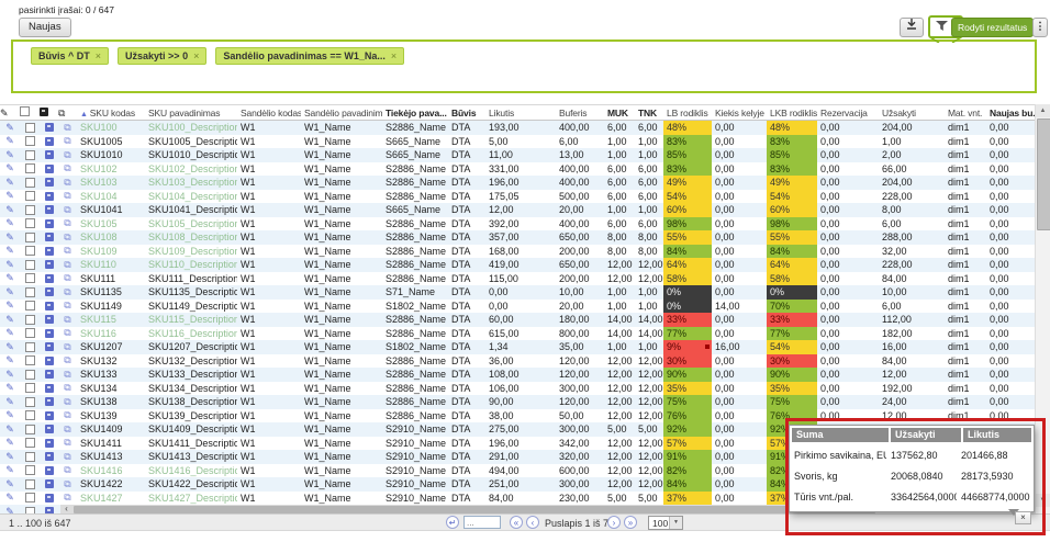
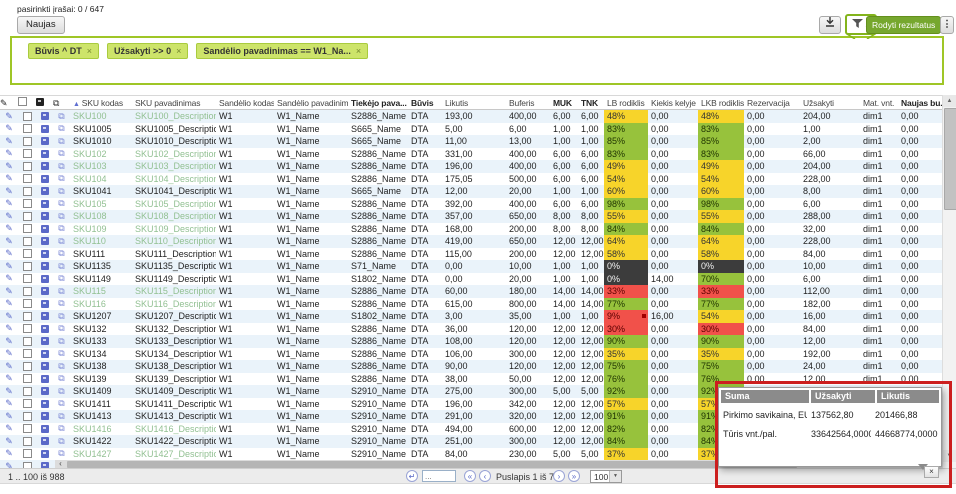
  pasirinkti įrašai: 0 / 647
  Naujas
  Rodyti rezultatus
  ⋮
  Būvis ^ DT
  ×
  Užsakyti >> 0
  ×
  Sandėlio pavadinimas == W1_Na...
  ×
  ✎
  ⧉
  SKU kodas
  SKU pavadinimas
  Sandėlio kodas
  Sandėlio pavadinim
  Tiekėjo pava...
  Būvis
  Likutis
  Buferis
  MUK
  TNK
  LB rodiklis
  Kiekis kelyje
  LKB rodiklis
  Rezervacija
  Užsakyti
  Mat. vnt.
  Naujas bu
  ✎
  ⧉
  SKU100
  SKU100_Descriptio
  W1
  W1_Name
  S2886_Name
  DTA
  193,00
  400,00
  6,00
  6,00
  48%
  0,00
  48%
  0,00
  204,00
  dim1
  0,00
  ✎
  ⧉
  SKU1005
  SKU1005_Descripti
  W1
  W1_Name
  S665_Name
  DTA
  5,00
  6,00
  1,00
  1,00
  83%
  0,00
  83%
  0,00
  1,00
  dim1
  0,00
  ✎
  ⧉
  SKU1010
  SKU1010_Descripti
  W1
  W1_Name
  S665_Name
  DTA
  11,00
  13,00
  1,00
  1,00
  85%
  0,00
  85%
  0,00
  2,00
  dim1
  0,00
  ✎
  ⧉
  SKU102
  SKU102_Descriptio
  W1
  W1_Name
  S2886_Name
  DTA
  331,00
  400,00
  6,00
  6,00
  83%
  0,00
  83%
  0,00
  66,00
  dim1
  0,00
  ✎
  ⧉
  SKU103
  SKU103_Descriptio
  W1
  W1_Name
  S2886_Name
  DTA
  196,00
  400,00
  6,00
  6,00
  49%
  0,00
  49%
  0,00
  204,00
  dim1
  0,00
  ✎
  ⧉
  SKU104
  SKU104_Descriptio
  W1
  W1_Name
  S2886_Name
  DTA
  175,05
  500,00
  6,00
  6,00
  54%
  0,00
  54%
  0,00
  228,00
  dim1
  0,00
  ✎
  ⧉
  SKU1041
  SKU1041_Descripti
  W1
  W1_Name
  S665_Name
  DTA
  12,00
  20,00
  1,00
  1,00
  60%
  0,00
  60%
  0,00
  8,00
  dim1
  0,00
  ✎
  ⧉
  SKU105
  SKU105_Descriptio
  W1
  W1_Name
  S2886_Name
  DTA
  392,00
  400,00
  6,00
  6,00
  98%
  0,00
  98%
  0,00
  6,00
  dim1
  0,00
  ✎
  ⧉
  SKU108
  SKU108_Descriptio
  W1
  W1_Name
  S2886_Name
  DTA
  357,00
  650,00
  8,00
  8,00
  55%
  0,00
  55%
  0,00
  288,00
  dim1
  0,00
  ✎
  ⧉
  SKU109
  SKU109_Descriptio
  W1
  W1_Name
  S2886_Name
  DTA
  168,00
  200,00
  8,00
  8,00
  84%
  0,00
  84%
  0,00
  32,00
  dim1
  0,00
  ✎
  ⧉
  SKU110
  SKU110_Description
  W1
  W1_Name
  S2886_Name
  DTA
  419,00
  650,00
  12,00
  12,00
  64%
  0,00
  64%
  0,00
  228,00
  dim1
  0,00
  ✎
  ⧉
  SKU111
  SKU111_Description
  W1
  W1_Name
  S2886_Name
  DTA
  115,00
  200,00
  12,00
  12,00
  58%
  0,00
  58%
  0,00
  84,00
  dim1
  0,00
  ✎
  ⧉
  SKU1135
  SKU1135_Descriptio
  W1
  W1_Name
  S71_Name
  DTA
  0,00
  10,00
  1,00
  1,00
  0%
  0,00
  0%
  0,00
  10,00
  dim1
  0,00
  ✎
  ⧉
  SKU1149
  SKU1149_Descriptio
  W1
  W1_Name
  S1802_Name
  DTA
  0,00
  20,00
  1,00
  1,00
  0%
  14,00
  70%
  0,00
  6,00
  dim1
  0,00
  ✎
  ⧉
  SKU115
  SKU115_Description
  W1
  W1_Name
  S2886_Name
  DTA
  60,00
  180,00
  14,00
  14,00
  33%
  0,00
  33%
  0,00
  112,00
  dim1
  0,00
  ✎
  ⧉
  SKU116
  SKU116_Description
  W1
  W1_Name
  S2886_Name
  DTA
  615,00
  800,00
  14,00
  14,00
  77%
  0,00
  77%
  0,00
  182,00
  dim1
  0,00
  ✎
  ⧉
  SKU1207
  SKU1207_Descripti
  W1
  W1_Name
  S1802_Name
  DTA
- 1,34
+ 3,00
  35,00
  1,00
  1,00
  9%
  16,00
  54%
  0,00
  16,00
  dim1
  0,00
  ✎
  ⧉
  SKU132
  SKU132_Descriptio
  W1
  W1_Name
  S2886_Name
  DTA
  36,00
  120,00
  12,00
  12,00
  30%
  0,00
  30%
  0,00
  84,00
  dim1
  0,00
  ✎
  ⧉
  SKU133
  SKU133_Descriptio
  W1
  W1_Name
  S2886_Name
  DTA
  108,00
  120,00
  12,00
  12,00
  90%
  0,00
  90%
  0,00
  12,00
  dim1
  0,00
  ✎
  ⧉
  SKU134
  SKU134_Descriptio
  W1
  W1_Name
  S2886_Name
  DTA
  106,00
  300,00
  12,00
  12,00
  35%
  0,00
  35%
  0,00
  192,00
  dim1
  0,00
  ✎
  ⧉
  SKU138
  SKU138_Descriptio
  W1
  W1_Name
  S2886_Name
  DTA
  90,00
  120,00
  12,00
  12,00
  75%
  0,00
  75%
  0,00
  24,00
  dim1
  0,00
  ✎
  ⧉
  SKU139
  SKU139_Descriptio
  W1
  W1_Name
  S2886_Name
  DTA
  38,00
  50,00
  12,00
  12,00
  76%
  0,00
  76%
  0,00
  12,00
  dim1
  0,00
  ✎
  ⧉
  SKU1409
  SKU1409_Descripti
  W1
  W1_Name
  S2910_Name
  DTA
  275,00
  300,00
  5,00
  5,00
  92%
  0,00
  92%
  ✎
  ⧉
  SKU1411
  SKU1411_Descriptio
  W1
  W1_Name
  S2910_Name
  DTA
  196,00
  342,00
  12,00
  12,00
  57%
  0,00
  57%
  ✎
  ⧉
  SKU1413
  SKU1413_Descripti
  W1
  W1_Name
  S2910_Name
  DTA
  291,00
  320,00
  12,00
  12,00
  91%
  0,00
  91%
  ✎
  ⧉
  SKU1416
  SKU1416_Descripti
  W1
  W1_Name
  S2910_Name
  DTA
  494,00
  600,00
  12,00
  12,00
  82%
  0,00
  82%
  ✎
  ⧉
  SKU1422
  SKU1422_Descripti
  W1
  W1_Name
  S2910_Name
  DTA
  251,00
  300,00
  12,00
  12,00
  84%
  0,00
  84%
  ✎
  ⧉
  SKU1427
  SKU1427_Descripti
  W1
  W1_Name
  S2910_Name
  DTA
  84,00
  230,00
  5,00
  5,00
  37%
  0,00
  37%
  ✎
  ‹
- 1 .. 100 iš 647
+ 1 .. 100 iš 988
  ↵
  ...
  «
  ‹
  Puslapis 1 iš 7
  ›
  »
  100
  Suma
  Užsakyti
  Likutis
  Pirkimo savikaina, E
  137562,80
  201466,88
- Svoris, kg
- 20068,0840
- 28173,5930
  Tūris vnt./pal.
  33642564,000
  44668774,0000
  ×
